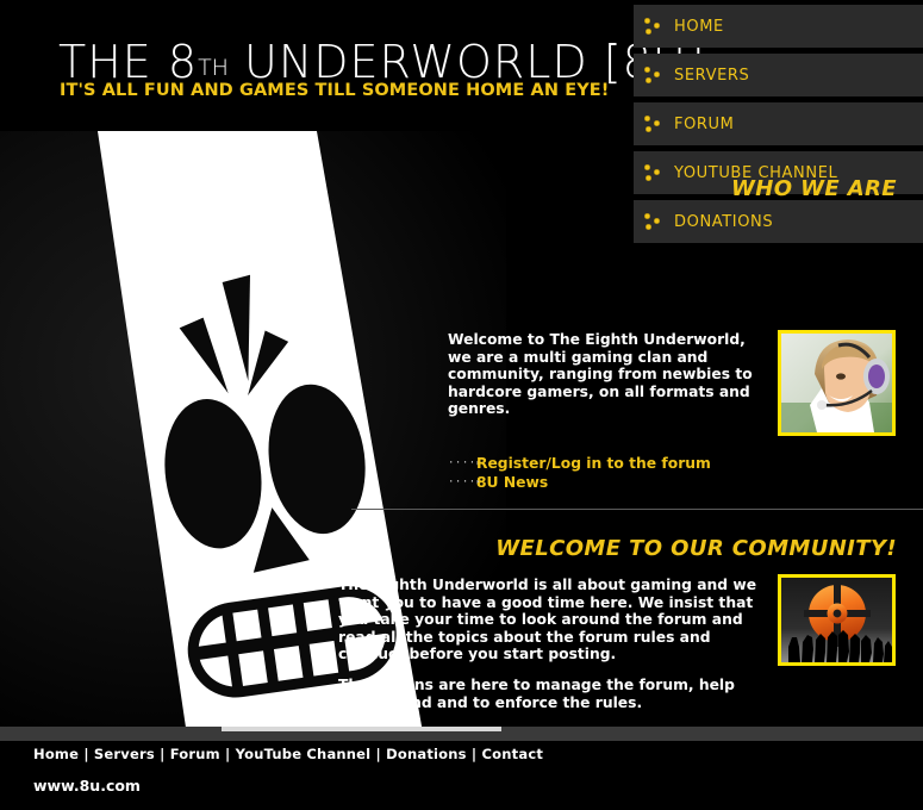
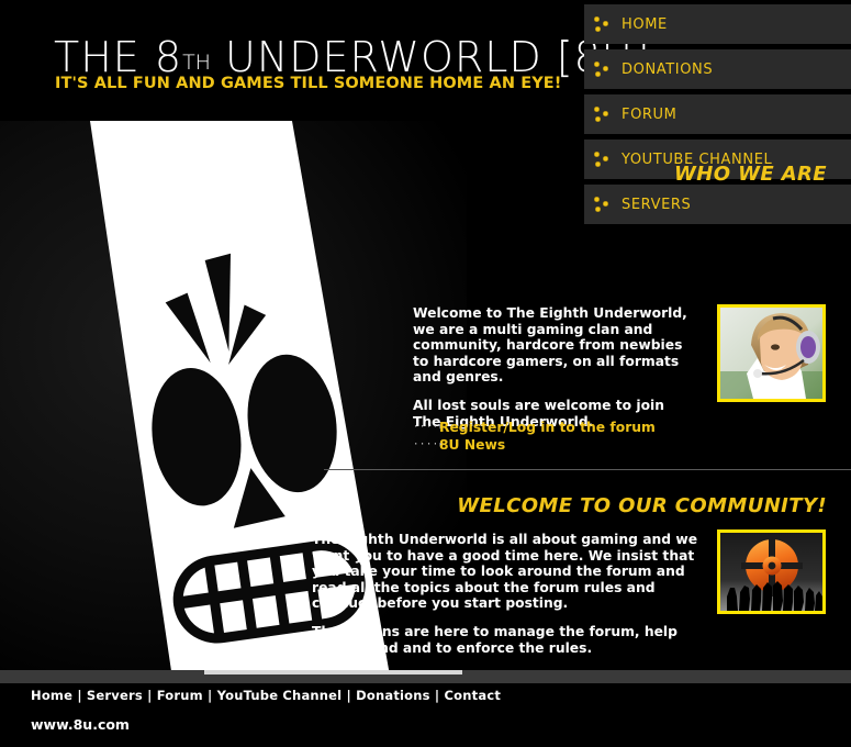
  THE 8TH UNDERWORLD [
  IT'S ALL FUN AND GAMES TILL SOMEONE HOME AN EYE!
  HOME
- SERVERS
+ DONATIONS
  FORUM
  YOUTUBE CHANNEL
- DONATIONS
+ SERVERS
  WHO WE ARE
- Welcome to The Eighth Underworld, we are a multi gaming clan and community, ranging from newbies to hardcore gamers, on all formats and genres.
+ Welcome to The Eighth Underworld, we are a multi gaming clan and community, hardcore from newbies to hardcore gamers, on all formats and genres.
+ All lost souls are welcome to join The Eighth Underworld.
  ····
  Register/Log in to the forum
  ····
  8U News
  WELCOME TO OUR COMMUNITY!
  The Eighth Underworld is all about gaming and we want you to have a good time here. We insist that you take your time to look around the forum and read all the topics about the forum rules and conduct before you start posting.
  The admins are here to manage the forum, help you around and to enforce the rules.
  Home | Servers | Forum | YouTube Channel | Donations | Contact
  www.8u.com
